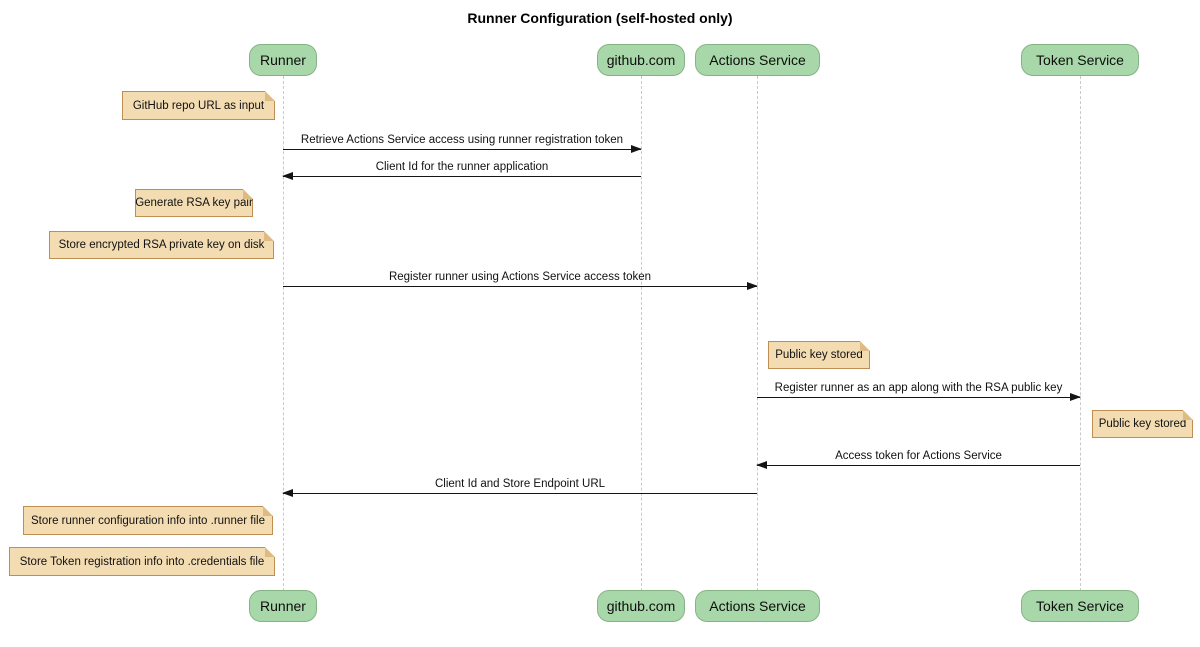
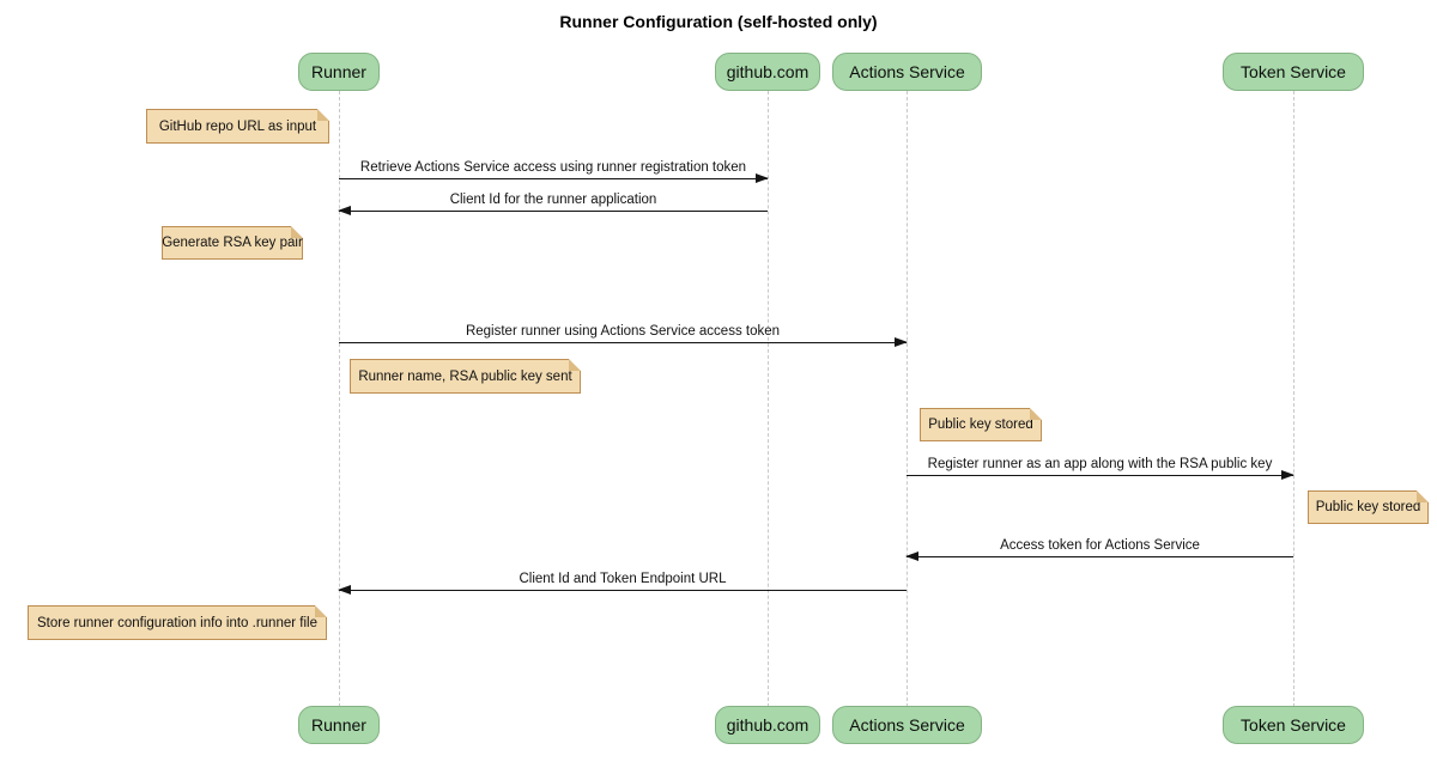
  Runner Configuration (self-hosted only)
  Runner
  github.com
  Actions Service
  Token Service
  GitHub repo URL as input
  Retrieve Actions Service access using runner registration token
  Client Id for the runner application
  Generate RSA key pair
- Store encrypted RSA private key on disk
  Register runner using Actions Service access token
+ Runner name, RSA public key sent
  Public key stored
  Register runner as an app along with the RSA public key
  Public key stored
  Access token for Actions Service
- Client Id and Store Endpoint URL
+ Client Id and Token Endpoint URL
  Store runner configuration info into .runner file
- Store Token registration info into .credentials file
  Runner
  github.com
  Actions Service
  Token Service
